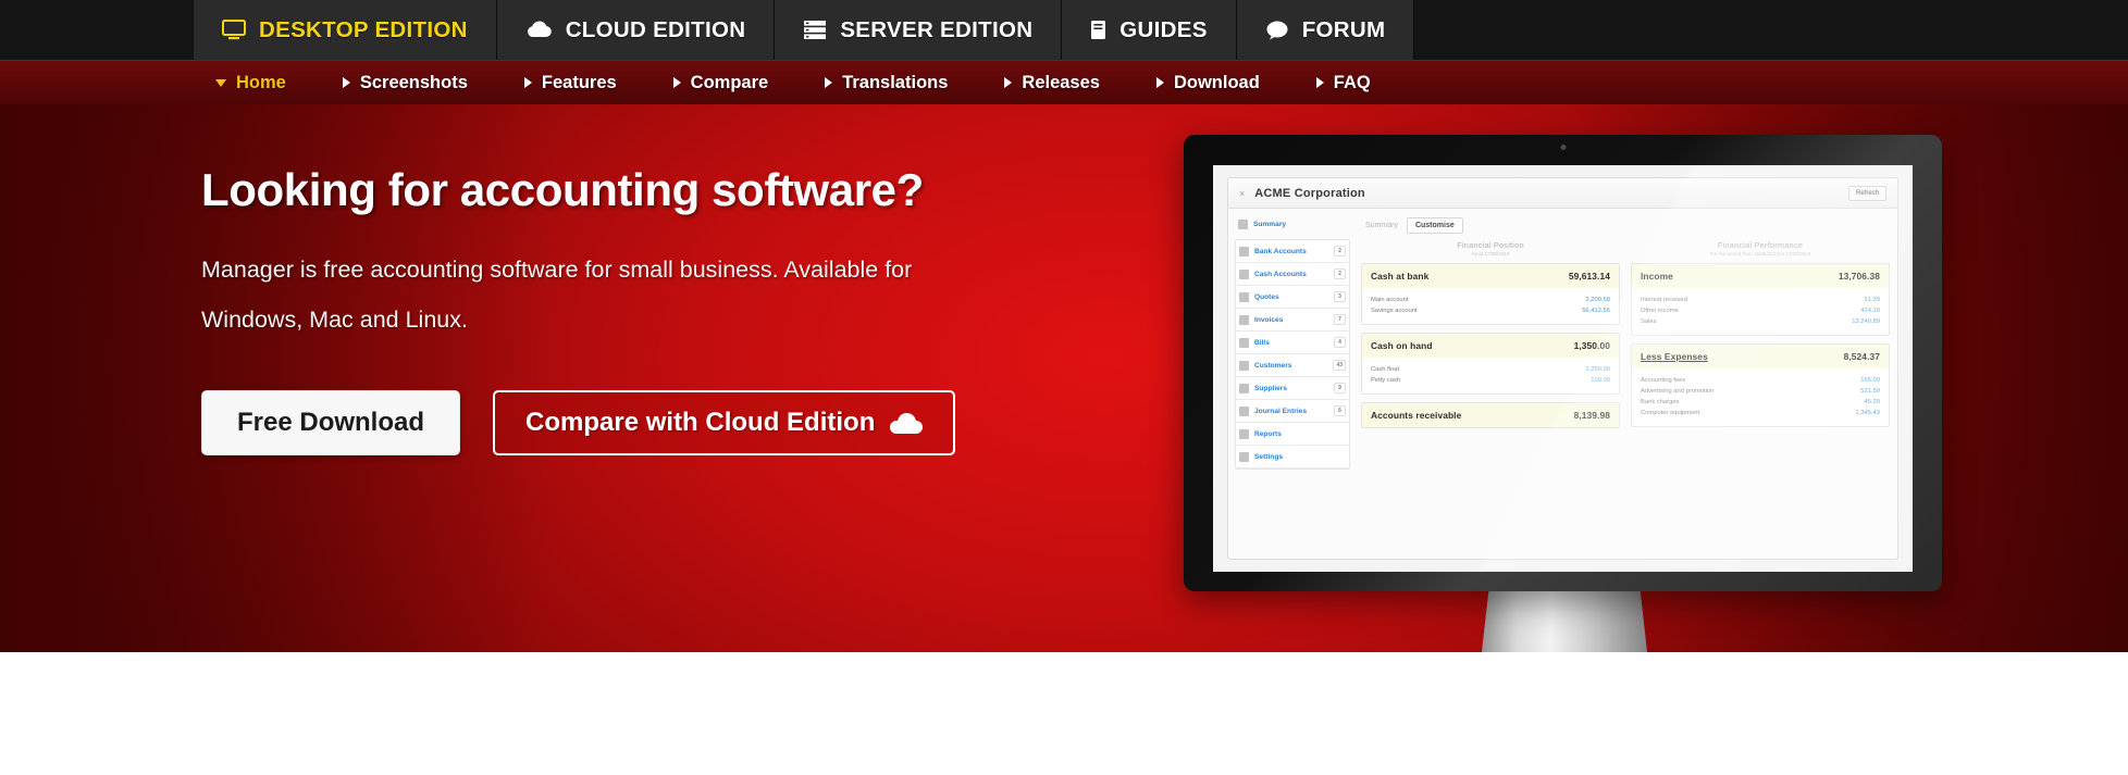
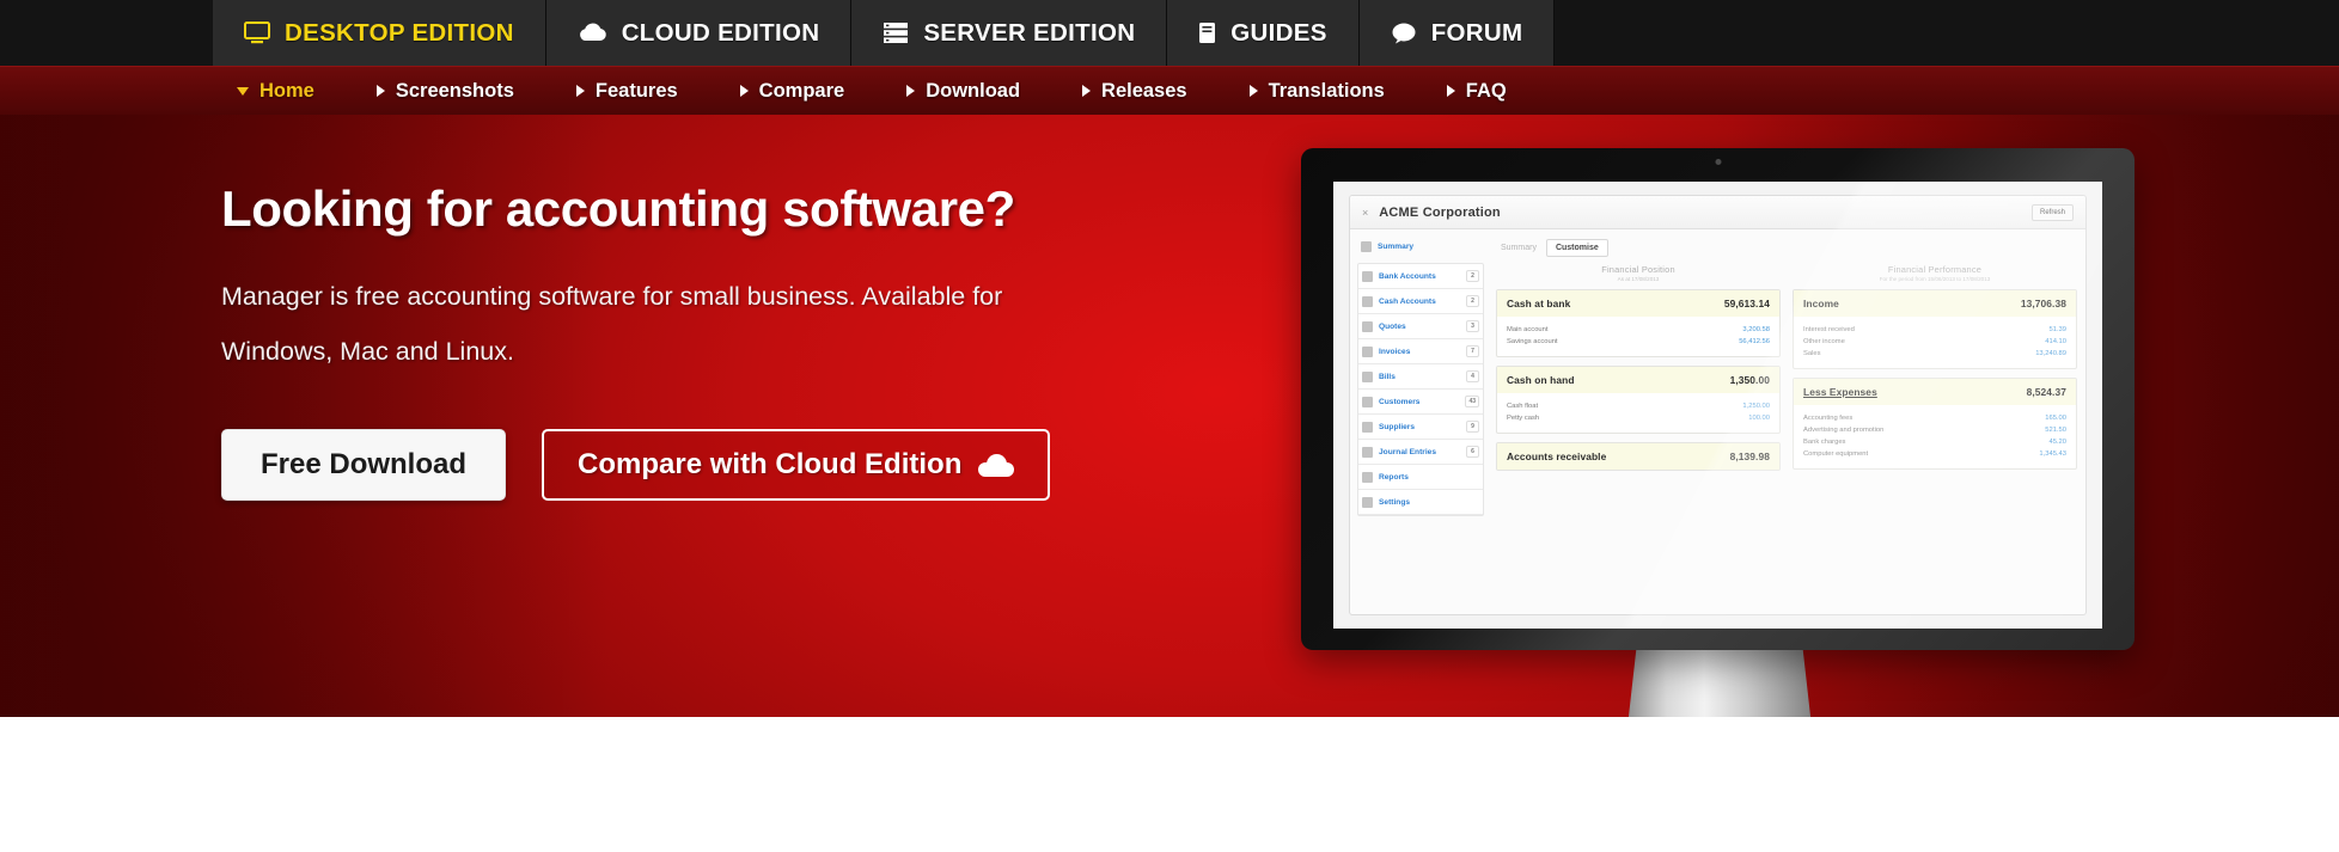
  DESKTOP EDITION
  CLOUD EDITION
  SERVER EDITION
  GUIDES
  FORUM
  Home
  Screenshots
  Features
  Compare
- Translations
+ Download
  Releases
- Download
+ Translations
  FAQ
  Looking for accounting software?
  Manager is free accounting software for small business. Available for Windows, Mac and Linux.
  Free Download
  Compare with Cloud Edition
